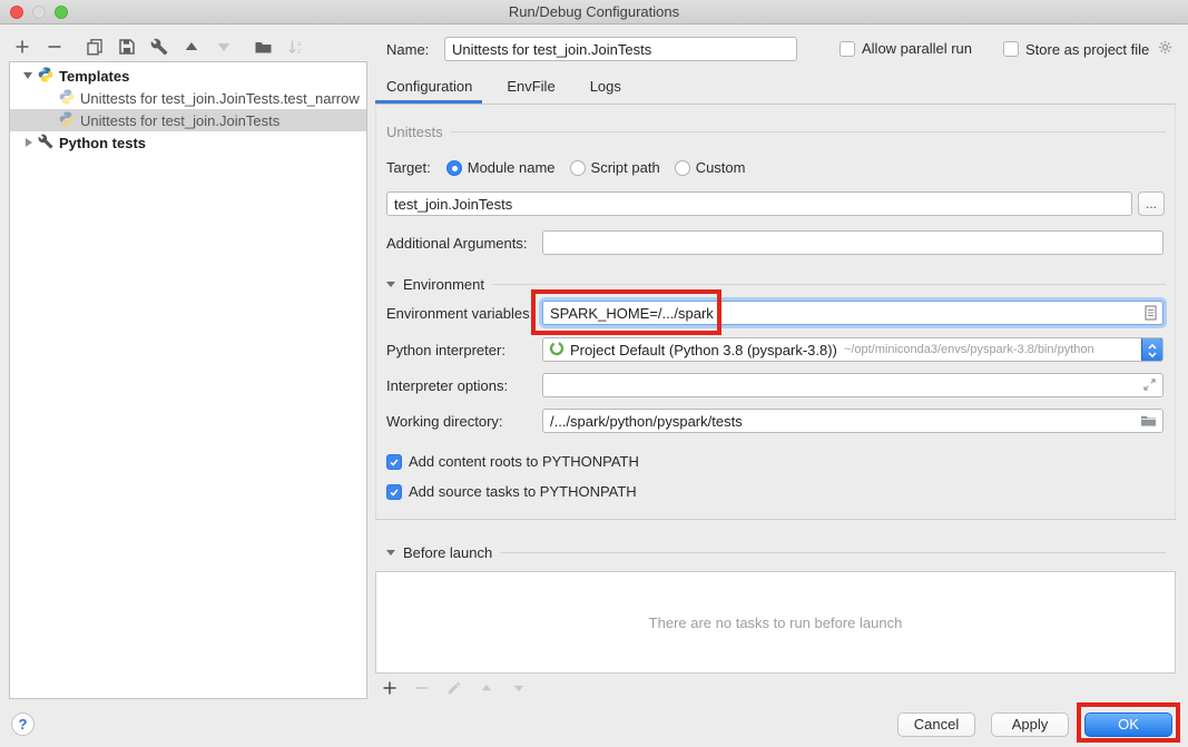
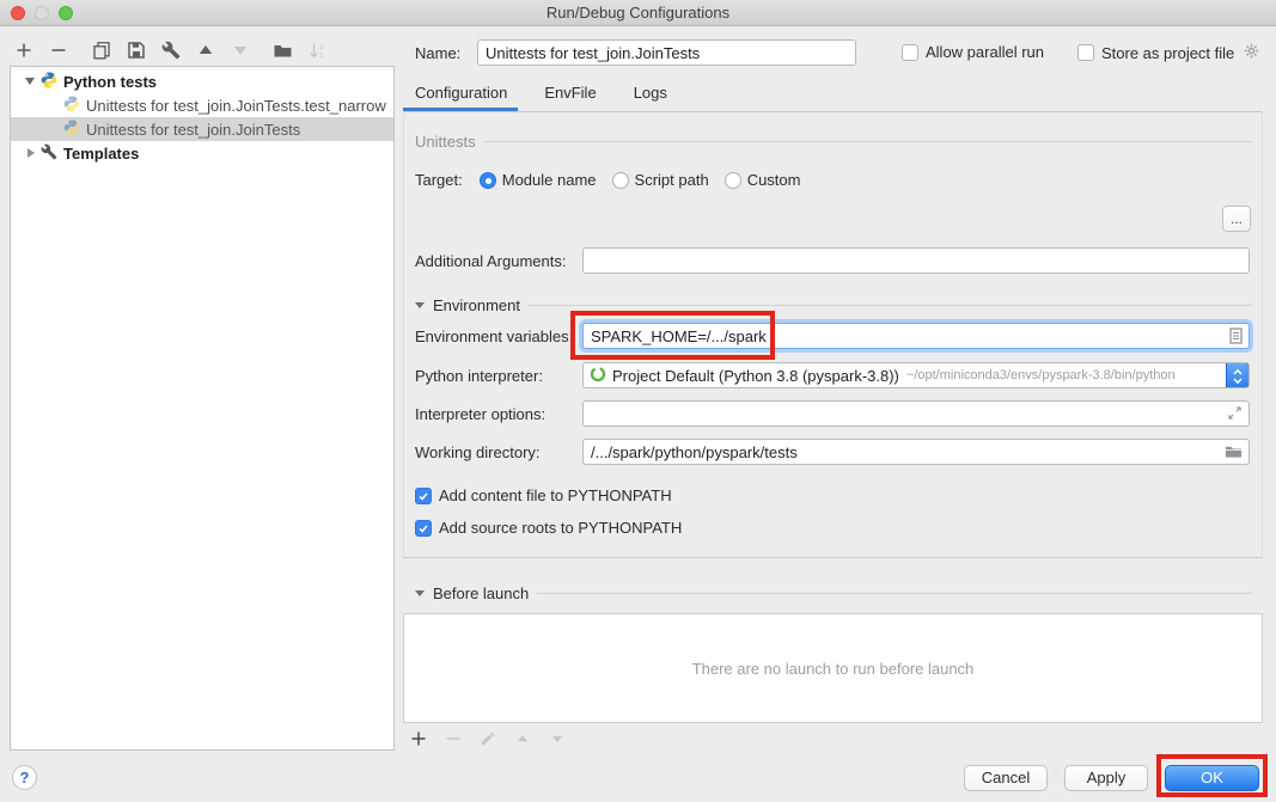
  Run/Debug Configurations
- Templates
+ Python tests
  Unittests for test_join.JoinTests.test_narrow
  Unittests for test_join.JoinTests
- Python tests
+ Templates
  Name:
  Unittests for test_join.JoinTests
  Allow parallel run
  Store as project file
  Configuration
  EnvFile
  Logs
  Unittests
  Target:
  Module name
  Script path
  Custom
- test_join.JoinTests
  ...
  Additional Arguments:
  Environment
  Environment variables:
  SPARK_HOME=/.../spark
  Python interpreter:
  Project Default (Python 3.8 (pyspark-3.8))
  ~/opt/miniconda3/envs/pyspark-3.8/bin/python
  Interpreter options:
  Working directory:
  /.../spark/python/pyspark/tests
- Add content roots to PYTHONPATH
+ Add content file to PYTHONPATH
- Add source tasks to PYTHONPATH
+ Add source roots to PYTHONPATH
  Before launch
- There are no tasks to run before launch
+ There are no launch to run before launch
  ?
  Cancel
  Apply
  OK
